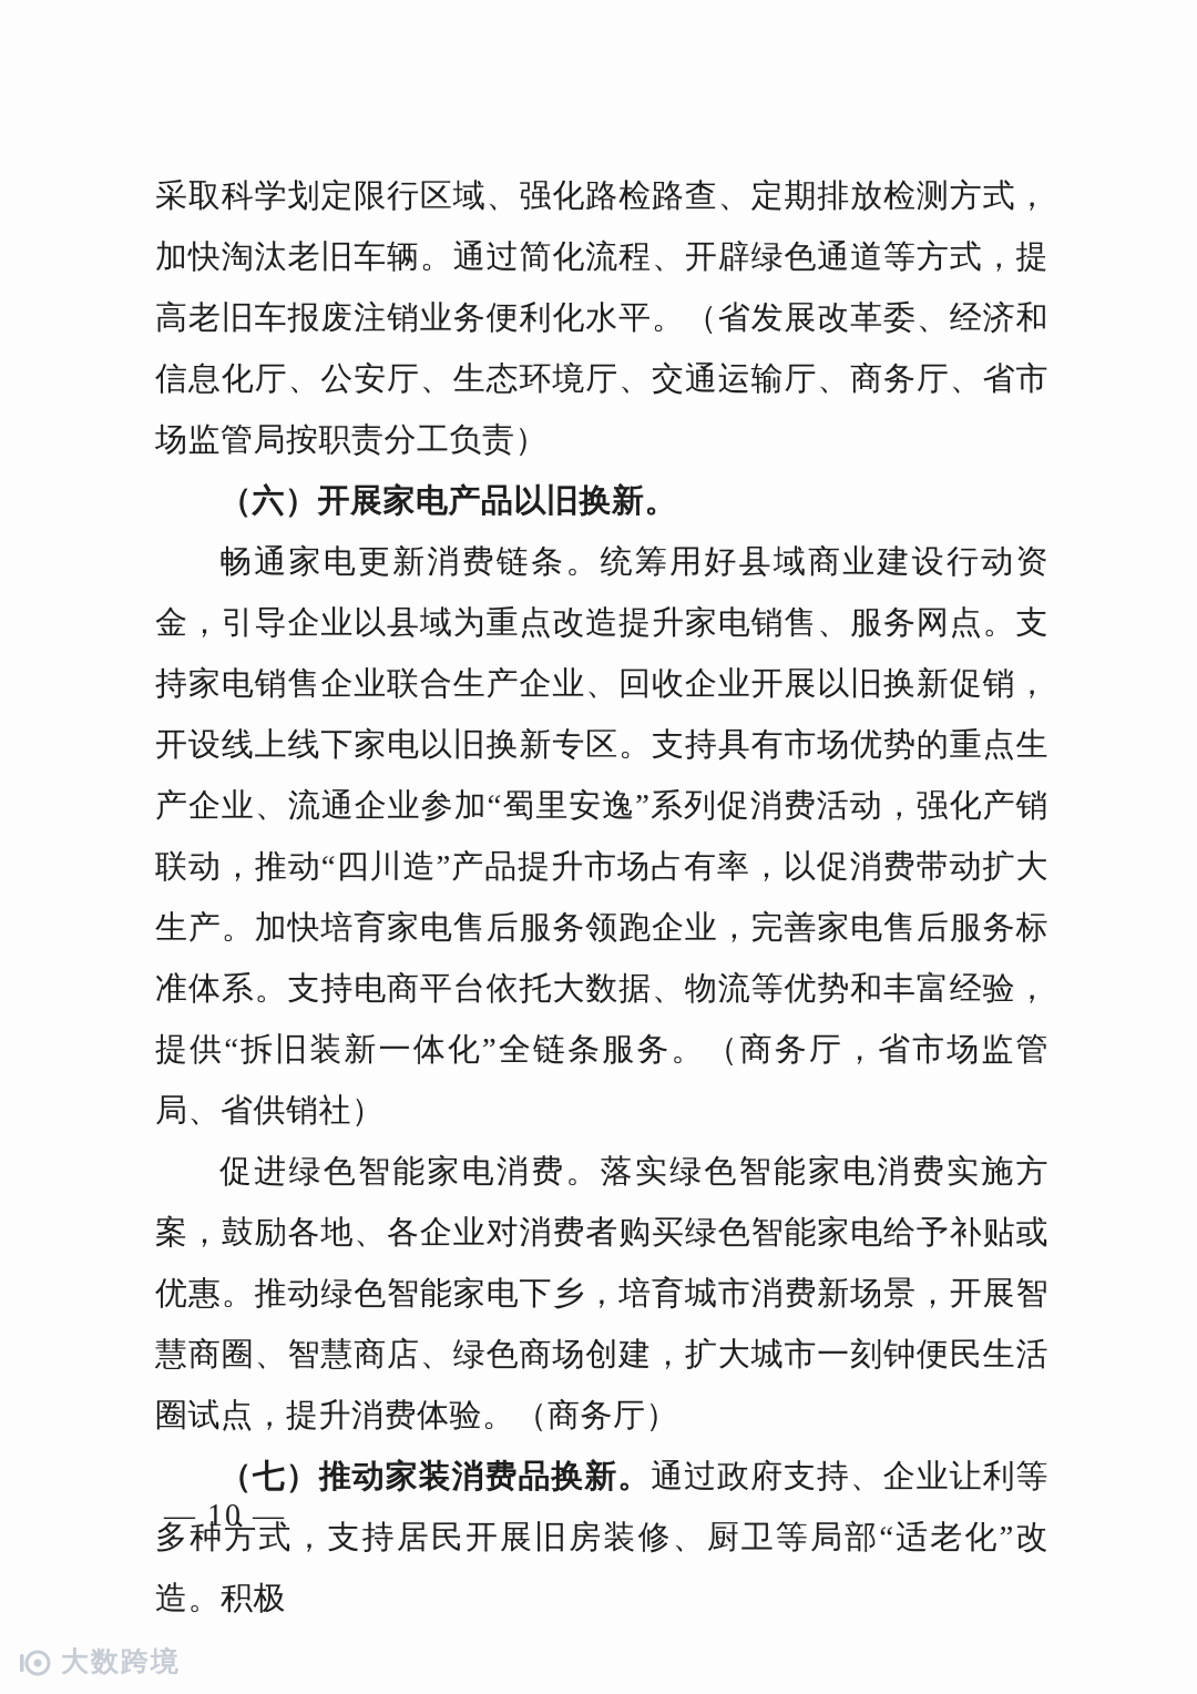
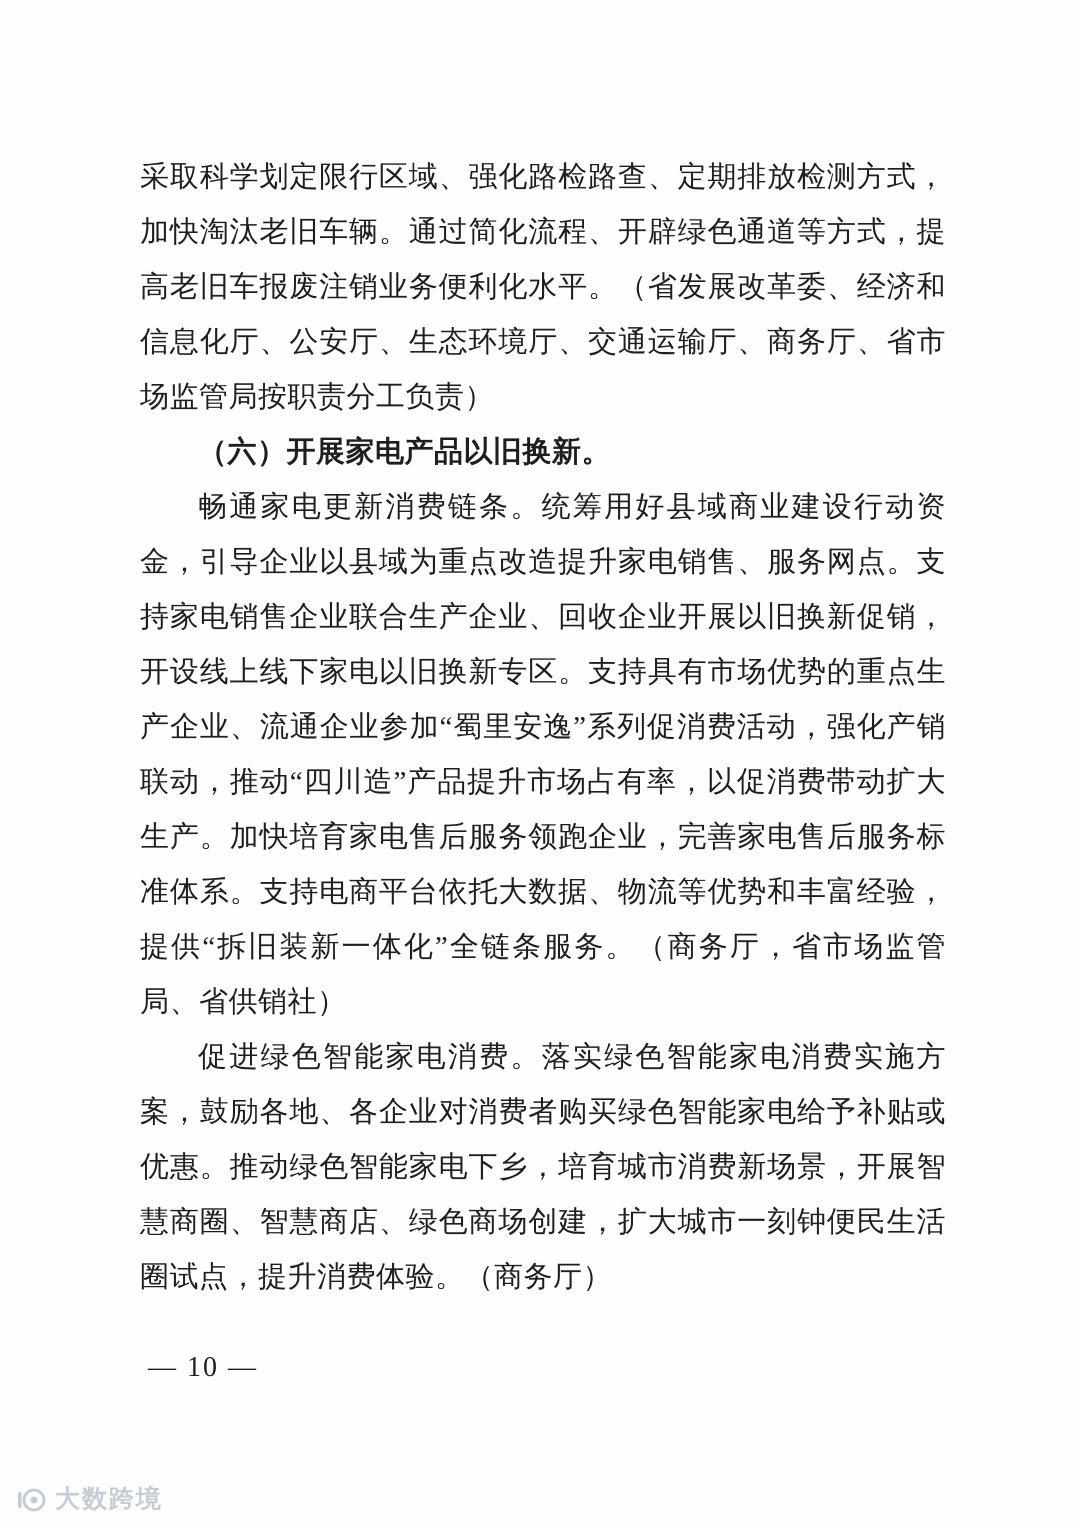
  采取科学划定限行区域、强化路检路查、定期排放检测方式，加快淘汰老旧车辆。通过简化流程、开辟绿色通道等方式，提高老旧车报废注销业务便利化水平。（省发展改革委、经济和信息化厅、公安厅、生态环境厅、交通运输厅、商务厅、省市场监管局按职责分工负责）
  （六）开展家电产品以旧换新。
  畅通家电更新消费链条。统筹用好县域商业建设行动资金，引导企业以县域为重点改造提升家电销售、服务网点。支持家电销售企业联合生产企业、回收企业开展以旧换新促销，开设线上线下家电以旧换新专区。支持具有市场优势的重点生产企业、流通企业参加“蜀里安逸”系列促消费活动，强化产销联动，推动“四川造”产品提升市场占有率，以促消费带动扩大生产。加快培育家电售后服务领跑企业，完善家电售后服务标准体系。支持电商平台依托大数据、物流等优势和丰富经验，提供“拆旧装新一体化”全链条服务。（商务厅，省市场监管局、省供销社）
  促进绿色智能家电消费。落实绿色智能家电消费实施方案，鼓励各地、各企业对消费者购买绿色智能家电给予补贴或优惠。推动绿色智能家电下乡，培育城市消费新场景，开展智慧商圈、智慧商店、绿色商场创建，扩大城市一刻钟便民生活圈试点，提升消费体验。（商务厅）
- （七）推动家装消费品换新。通过政府支持、企业让利等多种方式，支持居民开展旧房装修、厨卫等局部“适老化”改造。积极
  — 10 —
  大数跨境
